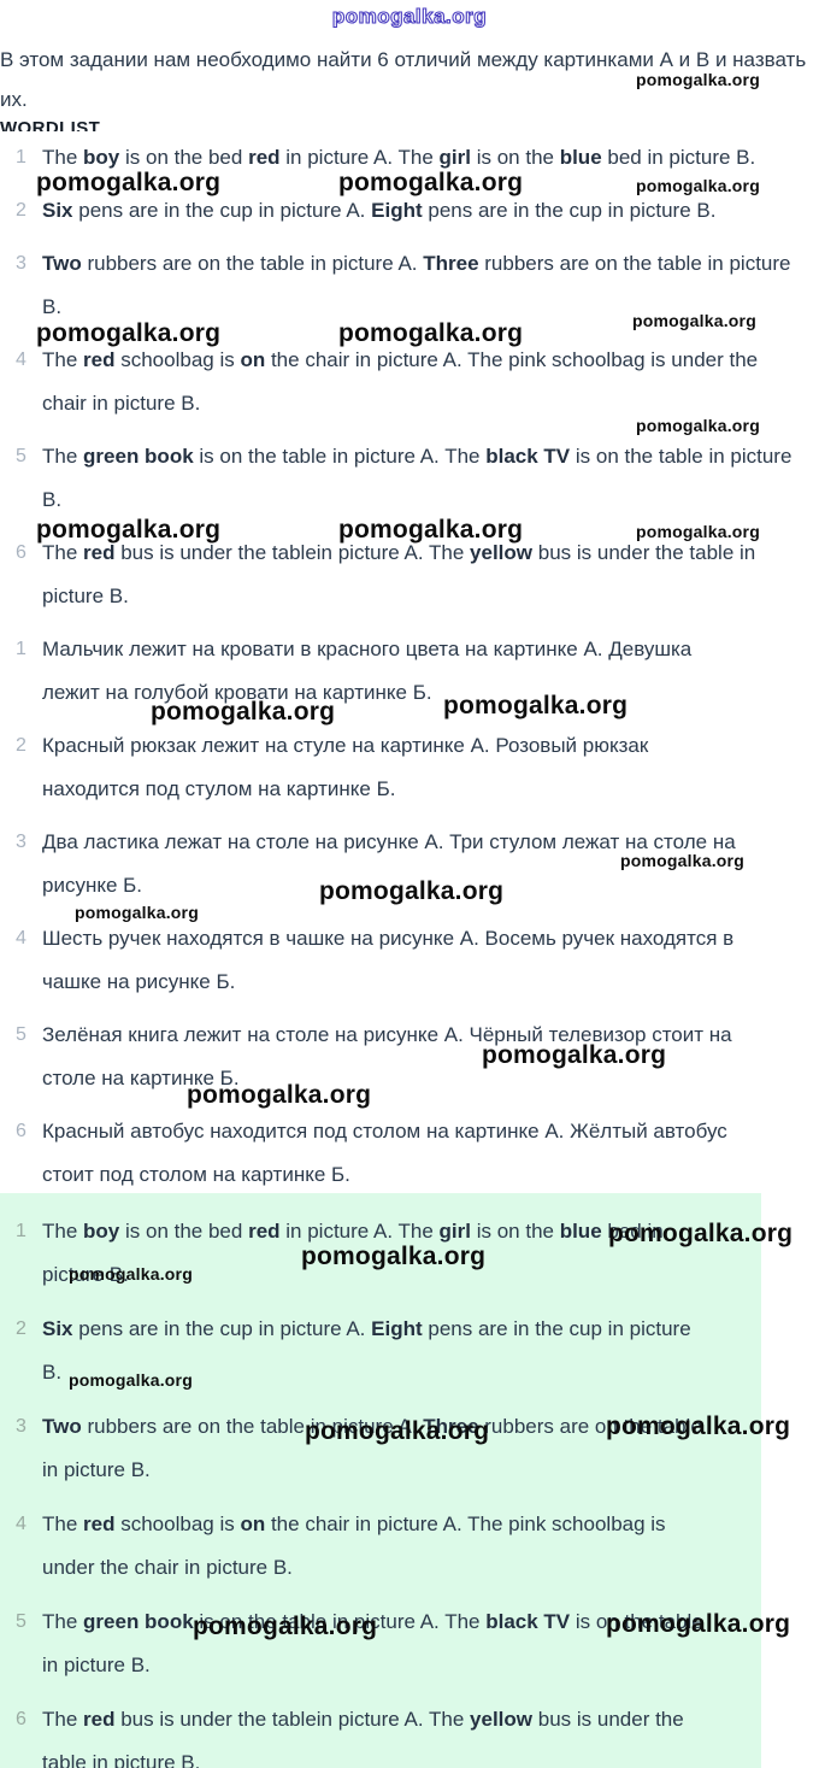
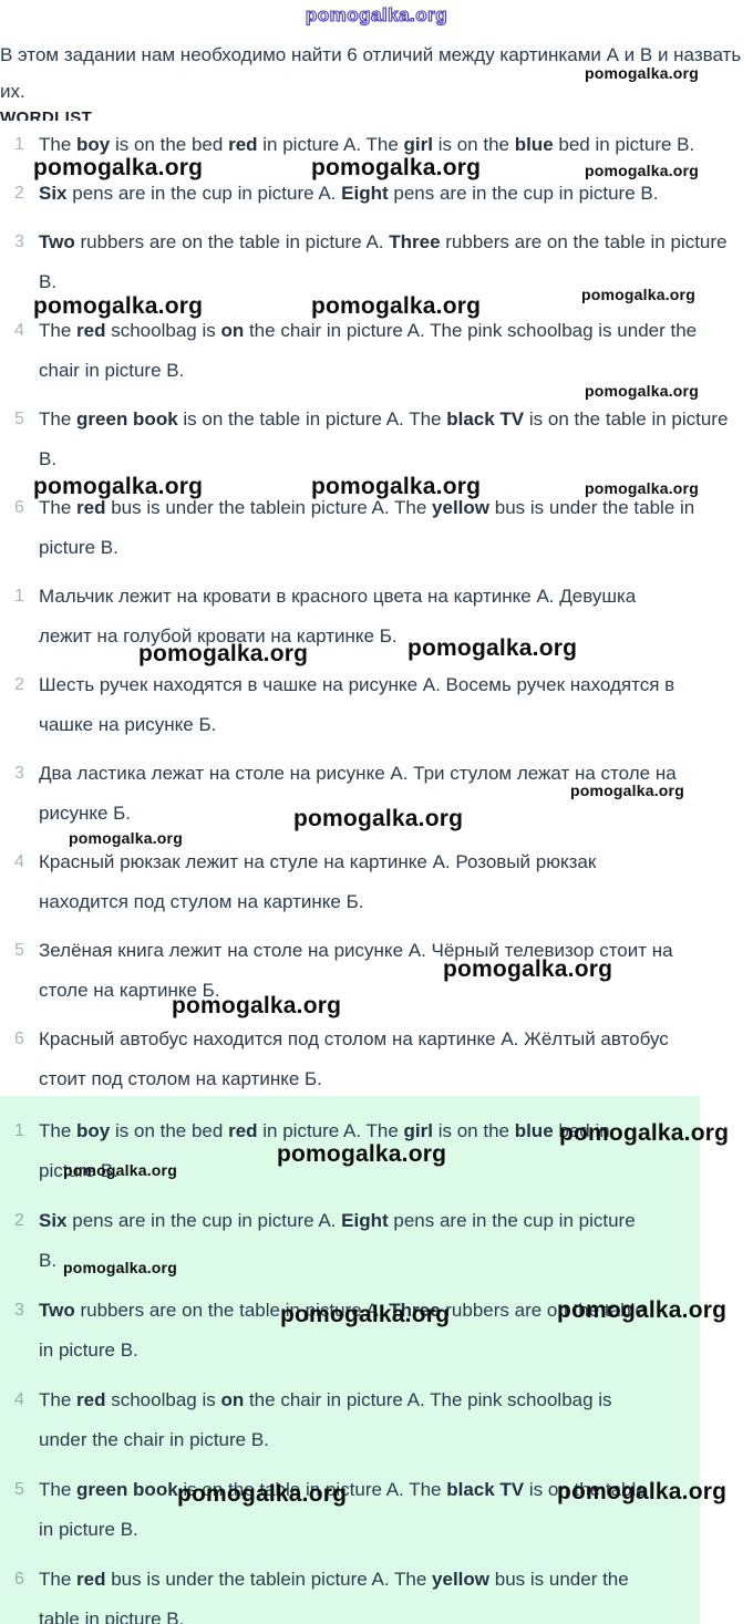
  pomogalka.org
  В этом задании нам необходимо найти 6 отличий между картинками А и В и назвать их.
  WORDLIST
  1
  The boy is on the bed red in picture A. The girl is on the blue bed in picture B.
  2
  Six pens are in the cup in picture A. Eight pens are in the cup in picture B.
  3
  Two rubbers are on the table in picture A. Three rubbers are on the table in picture B.
  4
  The red schoolbag is on the chair in picture A. The pink schoolbag is under the chair in picture B.
  5
  The green book is on the table in picture A. The black TV is on the table in picture B.
  6
  The red bus is under the tablein picture A. The yellow bus is under the table in picture B.
  1
  Мальчик лежит на кровати в красного цвета на картинке А. Девушка лежит на голубой кровати на картинке Б.
  2
- Красный рюкзак лежит на стуле на картинке А. Розовый рюкзак находится под стулом на картинке Б.
+ Шесть ручек находятся в чашке на рисунке А. Восемь ручек находятся в чашке на рисунке Б.
  3
  Два ластика лежат на столе на рисунке А. Три стулом лежат на столе на рисунке Б.
  4
- Шесть ручек находятся в чашке на рисунке А. Восемь ручек находятся в чашке на рисунке Б.
+ Красный рюкзак лежит на стуле на картинке А. Розовый рюкзак находится под стулом на картинке Б.
  5
  Зелёная книга лежит на столе на рисунке А. Чёрный телевизор стоит на столе на картинке Б.
  6
  Красный автобус находится под столом на картинке А. Жёлтый автобус стоит под столом на картинке Б.
  1
  The boy is on the bed red in picture A. The girl is on the blue bed in picture B.
  2
  Six pens are in the cup in picture A. Eight pens are in the cup in picture B.
  3
  Two rubbers are on the table in picture A. Three rubbers are on the table in picture B.
  4
  The red schoolbag is on the chair in picture A. The pink schoolbag is under the chair in picture B.
  5
  The green book is on the table in picture A. The black TV is on the table in picture B.
  6
  The red bus is under the tablein picture A. The yellow bus is under the table in picture B.
  pomogalka.org
  pomogalka.org
  pomogalka.org
  pomogalka.org
  pomogalka.org
  pomogalka.org
  pomogalka.org
  pomogalka.org
  pomogalka.org
  pomogalka.org
  pomogalka.org
  pomogalka.org
  pomogalka.org
  pomogalka.org
  pomogalka.org
  pomogalka.org
  pomogalka.org
  pomogalka.org
  pomogalka.org
  pomogalka.org
  pomogalka.org
  pomogalka.org
  pomogalka.org
  pomogalka.org
  pomogalka.org
  pomogalka.org
